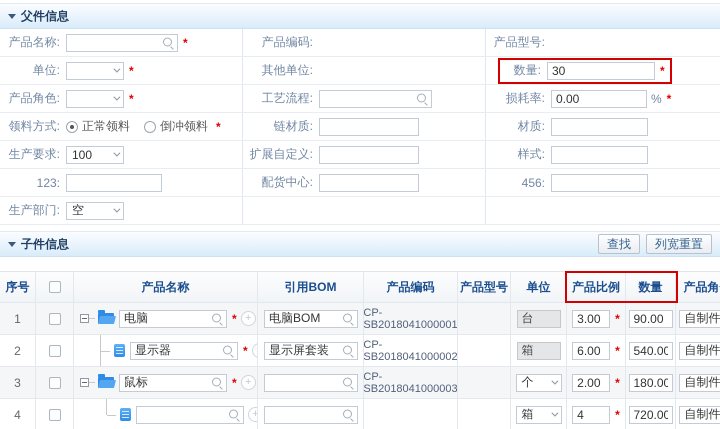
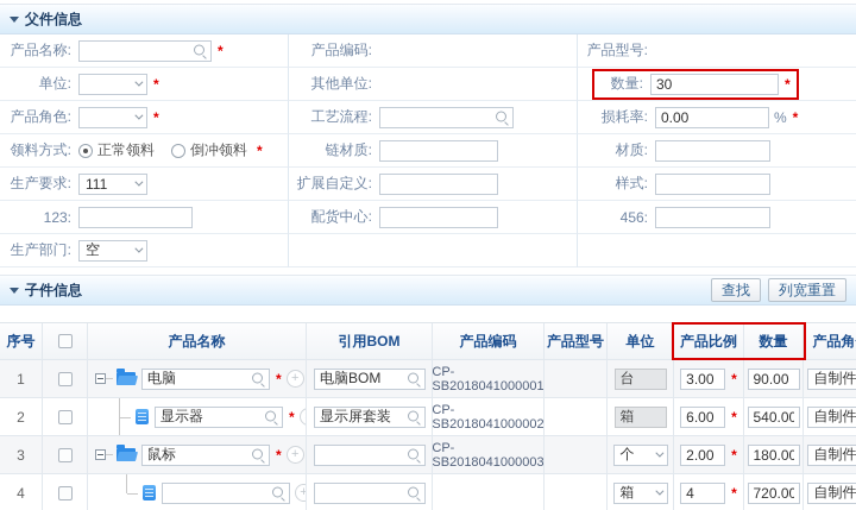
  父件信息
  产品名称:
  产品编码:
  产品型号:
  单位:
  其他单位:
  数量:
  30
  产品角色:
  工艺流程:
  损耗率:
  0.00
  %
  领料方式:
  正常领料
  倒冲领料
  链材质:
  材质:
  生产要求:
- 100
+ 111
  扩展自定义:
  样式:
  123:
  配货中心:
  456:
  生产部门:
  空
  子件信息
  查找
  列宽重置
  序号
  产品名称
  引用BOM
  产品编码
  产品型号
  单位
  产品比例
  数量
  产品角
  1
  电脑
  电脑BOM
  CP-SB2018041000001
  台
  3.00
  90.00
  自制件
  2
  显示器
  显示屏套装
  CP-SB2018041000002
  箱
  6.00
  540.00
  自制件
  3
  鼠标
  CP-SB2018041000003
  个
  2.00
  180.00
  自制件
  4
  箱
  4
  720.00
  自制件
